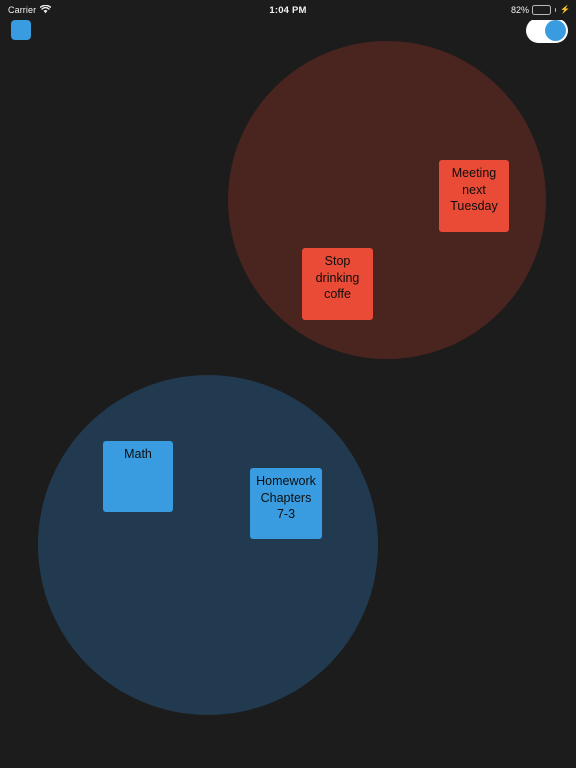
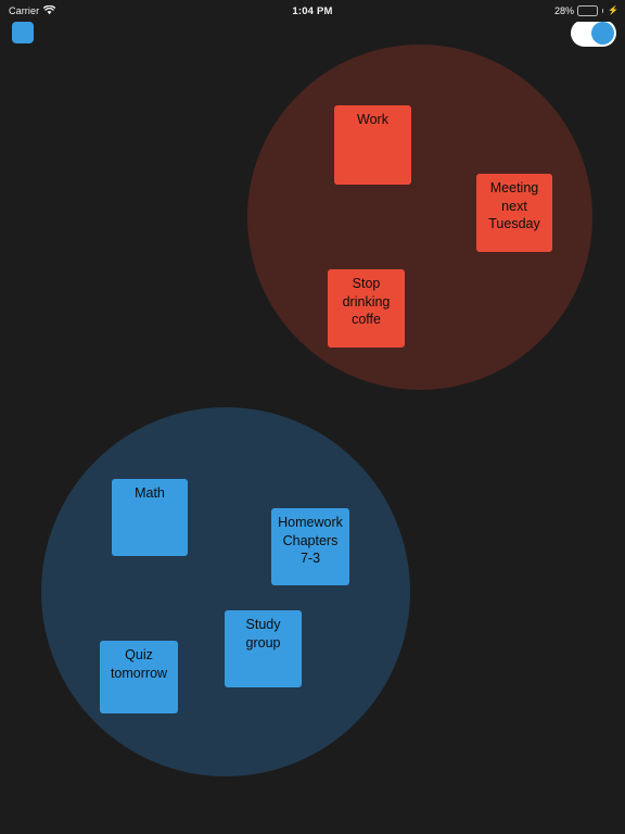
  Carrier
  1:04 PM
- 82%
+ 28%
  ⚡
+ Work
  Meeting next Tuesday
  Stop drinking coffe
  Math
  Homework Chapters 7-3
+ Study group
+ Quiz tomorrow
